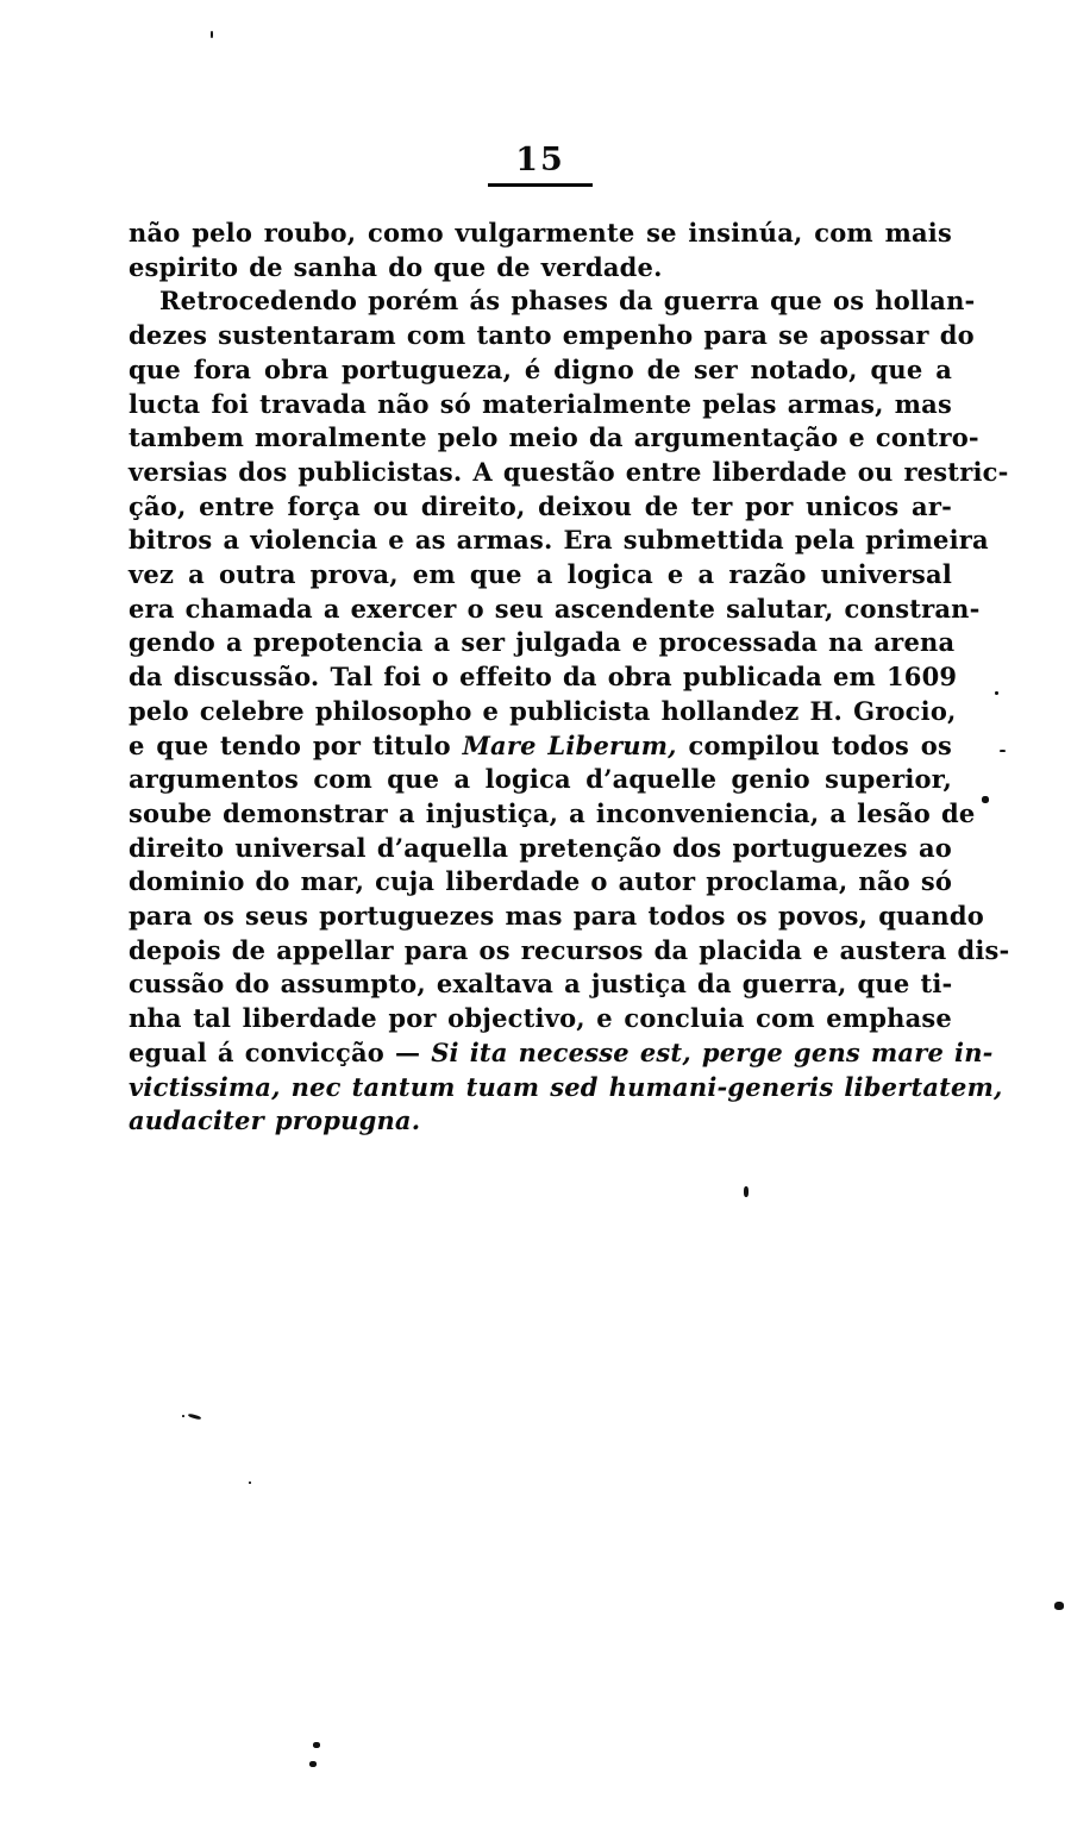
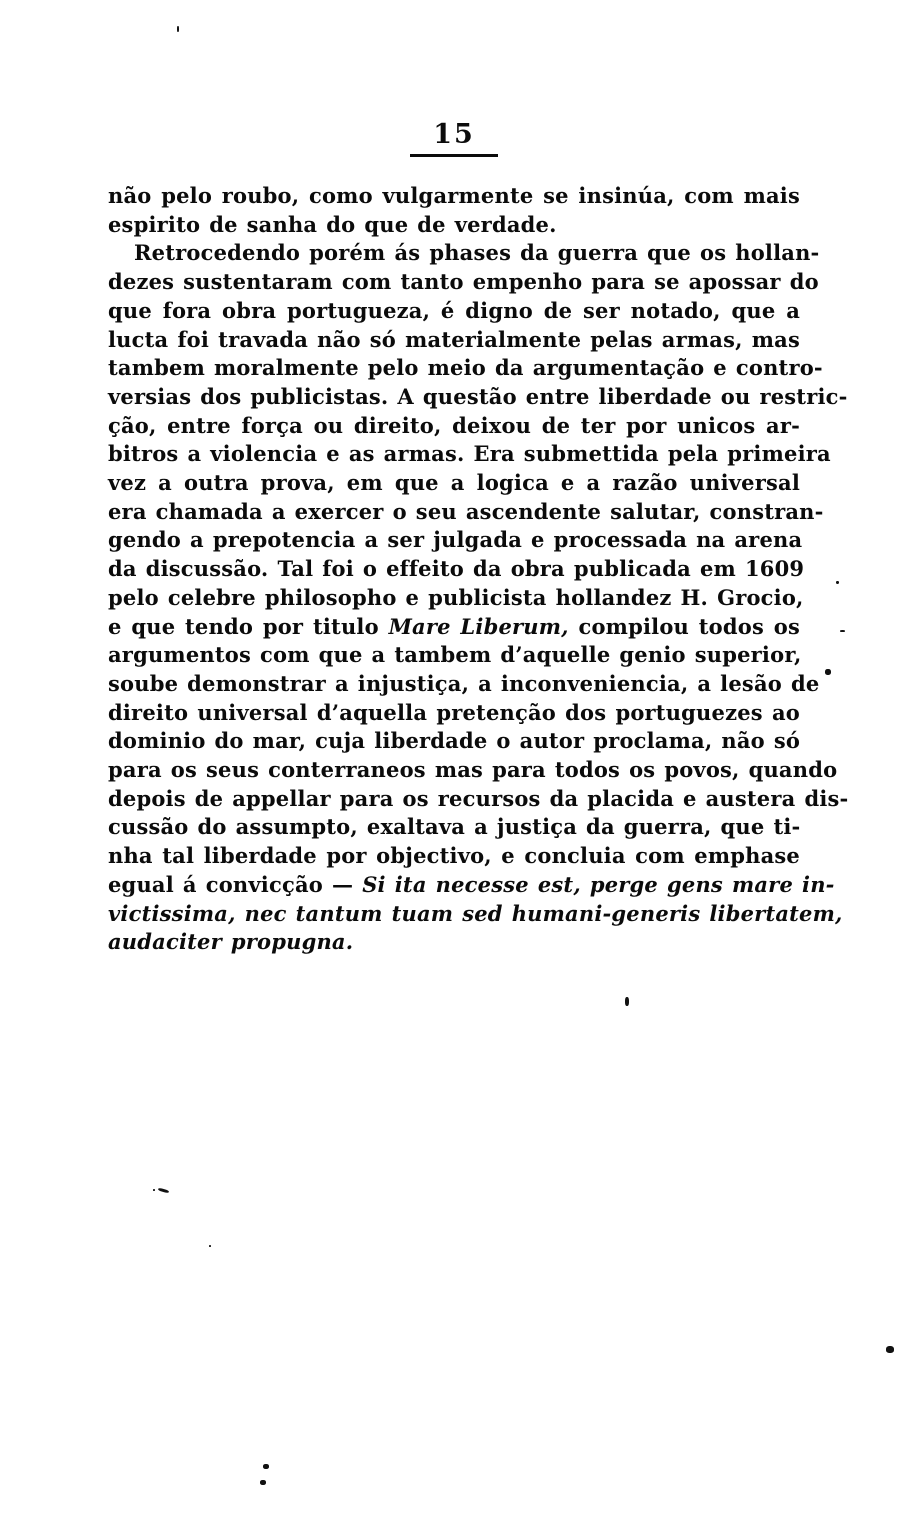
  15
  não pelo roubo, como vulgarmente se insinúa, com mais
  espirito de sanha do que de verdade.
  Retrocedendo porém ás phases da guerra que os hollan-
  dezes sustentaram com tanto empenho para se apossar do
  que fora obra portugueza, é digno de ser notado, que a
  lucta foi travada não só materialmente pelas armas, mas
  tambem moralmente pelo meio da argumentação e contro-
  versias dos publicistas. A questão entre liberdade ou restric-
  ção, entre força ou direito, deixou de ter por unicos ar-
  bitros a violencia e as armas. Era submettida pela primeira
  vez a outra prova, em que a logica e a razão universal
  era chamada a exercer o seu ascendente salutar, constran-
  gendo a prepotencia a ser julgada e processada na arena
  da discussão. Tal foi o effeito da obra publicada em 1609
  pelo celebre philosopho e publicista hollandez H. Grocio,
  e que tendo por titulo Mare Liberum, compilou todos os
- argumentos com que a logica d’aquelle genio superior,
+ argumentos com que a tambem d’aquelle genio superior,
  soube demonstrar a injustiça, a inconveniencia, a lesão de
  direito universal d’aquella pretenção dos portuguezes ao
  dominio do mar, cuja liberdade o autor proclama, não só
- para os seus portuguezes mas para todos os povos, quando
+ para os seus conterraneos mas para todos os povos, quando
  depois de appellar para os recursos da placida e austera dis-
  cussão do assumpto, exaltava a justiça da guerra, que ti-
  nha tal liberdade por objectivo, e concluia com emphase
  egual á convicção — Si ita necesse est, perge gens mare in-
  victissima, nec tantum tuam sed humani-generis libertatem,
  audaciter propugna.
